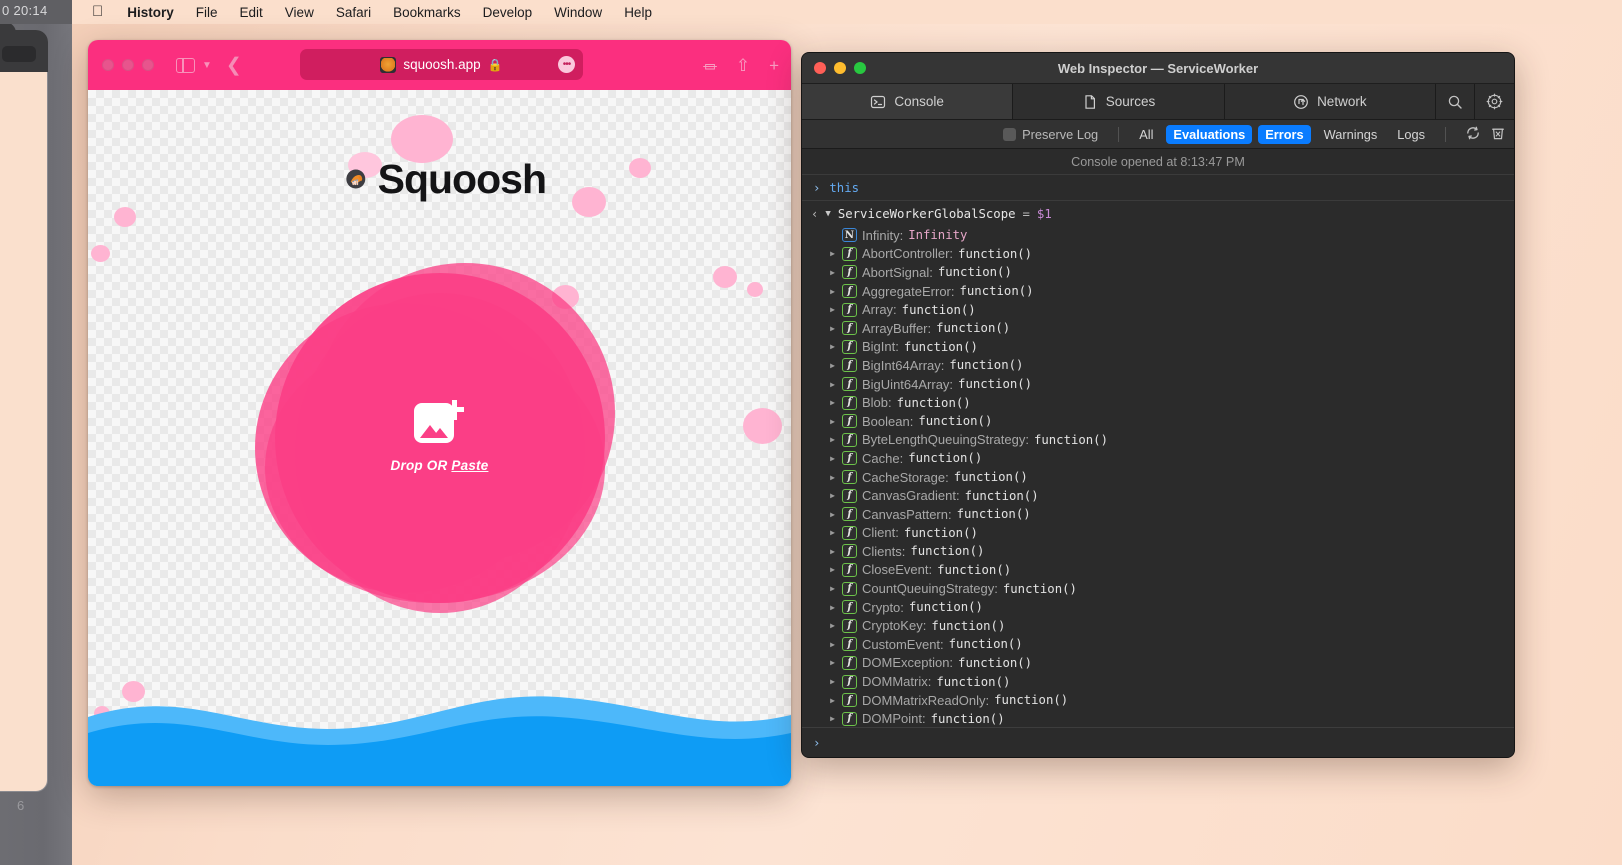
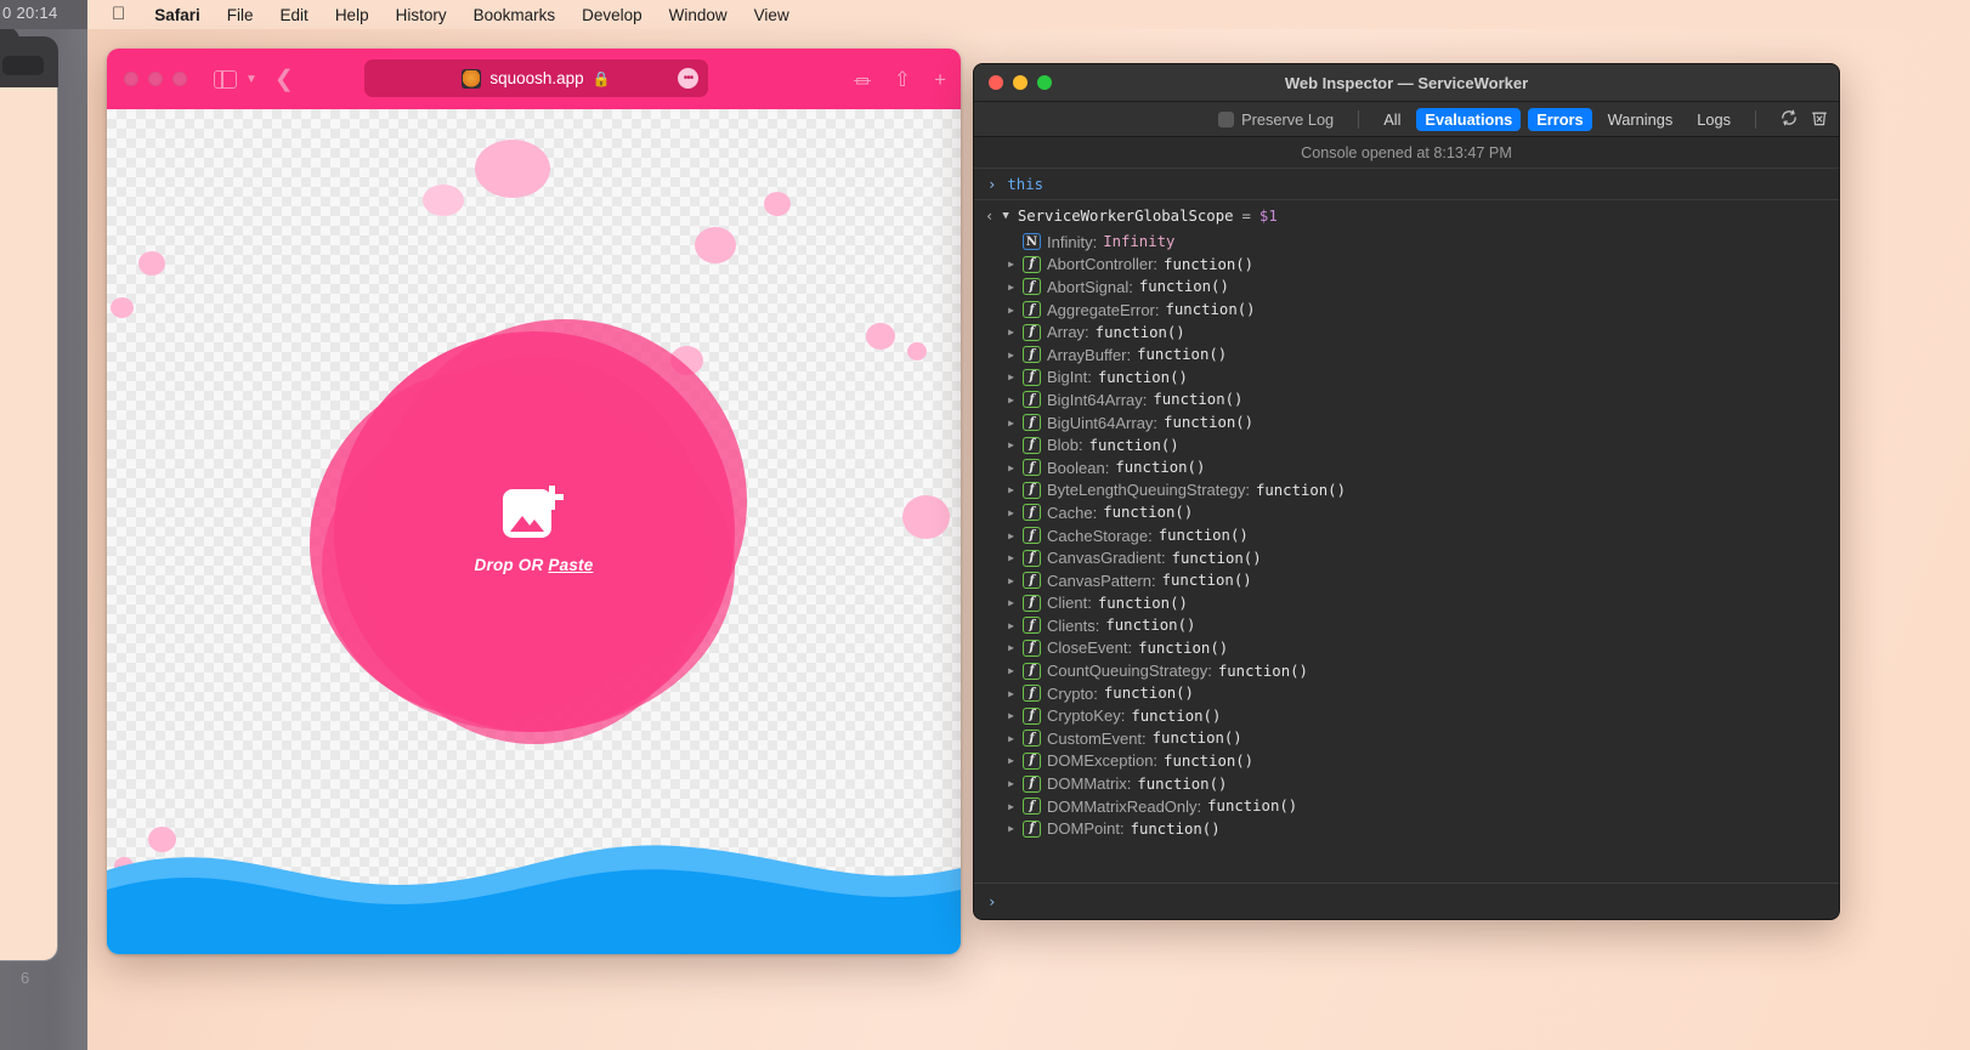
  0 20:14
  6
  
- History
+ Safari
  File
  Edit
- View
+ Help
- Safari
+ History
  Bookmarks
  Develop
  Window
- Help
+ View
  ▼
  ❮
  squoosh.app
  🔒
  •••
  ⏛
  ⇧
  +
- Squoosh
  Drop OR Paste
  Web Inspector — ServiceWorker
- Console
- Sources
- Network
  Preserve Log
  All
  Evaluations
  Errors
  Warnings
  Logs
  Console opened at 8:13:47 PM
  ›
  this
  ‹
  ▼
  ServiceWorkerGlobalScope
  =
  $1
  N
  Infinity:
  Infinity
  ▶
  f
  AbortController:
  function()
  ▶
  f
  AbortSignal:
  function()
  ▶
  f
  AggregateError:
  function()
  ▶
  f
  Array:
  function()
  ▶
  f
  ArrayBuffer:
  function()
  ▶
  f
  BigInt:
  function()
  ▶
  f
  BigInt64Array:
  function()
  ▶
  f
  BigUint64Array:
  function()
  ▶
  f
  Blob:
  function()
  ▶
  f
  Boolean:
  function()
  ▶
  f
  ByteLengthQueuingStrategy:
  function()
  ▶
  f
  Cache:
  function()
  ▶
  f
  CacheStorage:
  function()
  ▶
  f
  CanvasGradient:
  function()
  ▶
  f
  CanvasPattern:
  function()
  ▶
  f
  Client:
  function()
  ▶
  f
  Clients:
  function()
  ▶
  f
  CloseEvent:
  function()
  ▶
  f
  CountQueuingStrategy:
  function()
  ▶
  f
  Crypto:
  function()
  ▶
  f
  CryptoKey:
  function()
  ▶
  f
  CustomEvent:
  function()
  ▶
  f
  DOMException:
  function()
  ▶
  f
  DOMMatrix:
  function()
  ▶
  f
  DOMMatrixReadOnly:
  function()
  ▶
  f
  DOMPoint:
  function()
  ›
